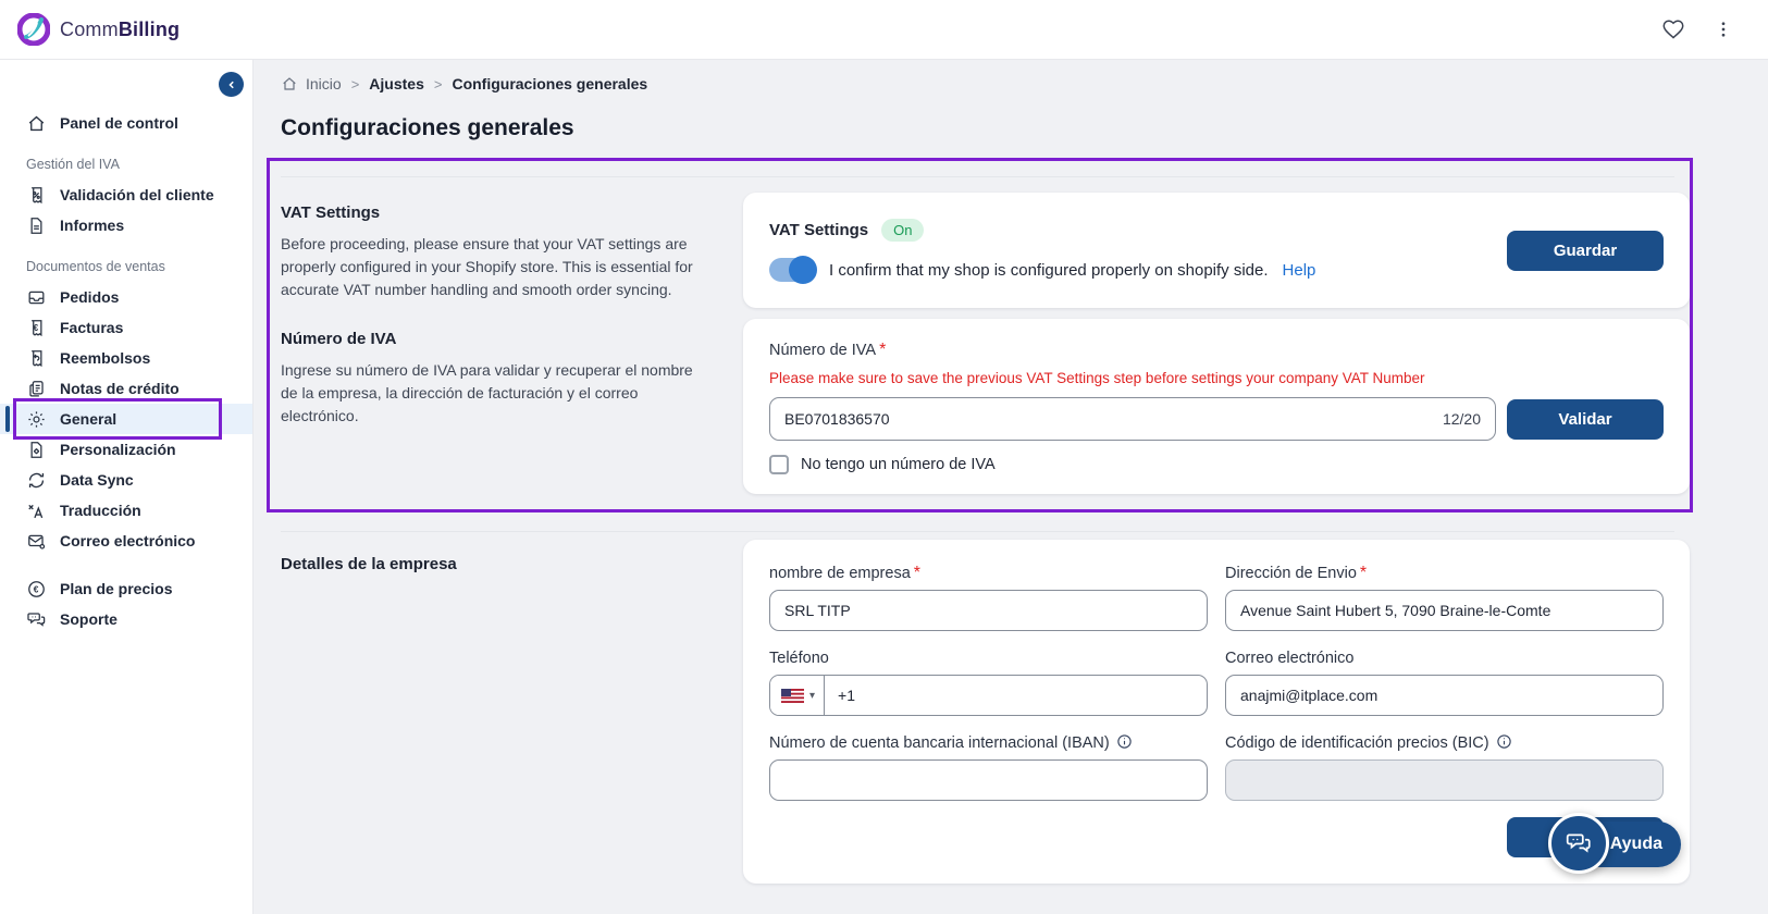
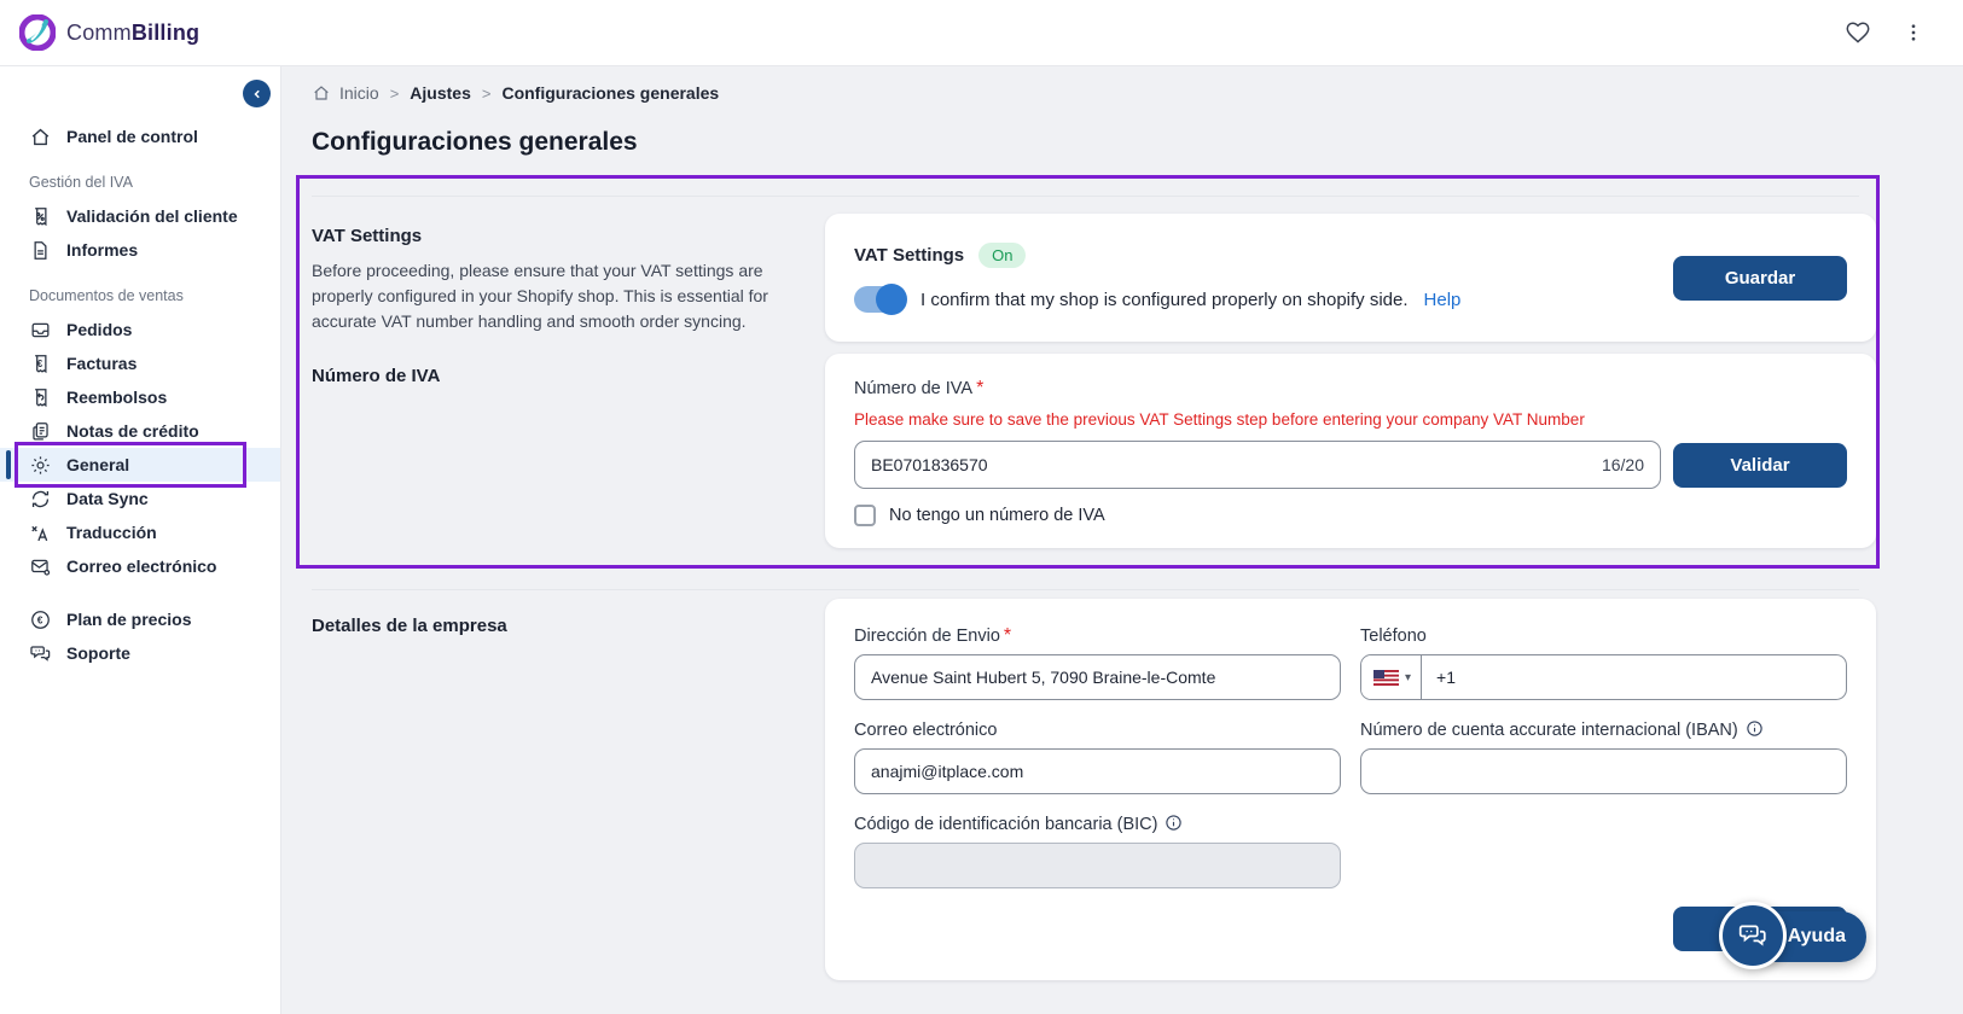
  CommBilling
  Panel de control
  Gestión del IVA
  Validación del cliente
  Informes
  Documentos de ventas
  Pedidos
  €
  Facturas
  Reembolsos
  Notas de crédito
  General
- Personalización
  Data Sync
  Traducción
  Correo electrónico
  €
  Plan de precios
  Soporte
  Inicio
  >
  Ajustes
  >
  Configuraciones generales
  Configuraciones generales
  VAT Settings
- Before proceeding, please ensure that your VAT settings are properly configured in your Shopify store. This is essential for accurate VAT number handling and smooth order syncing.
+ Before proceeding, please ensure that your VAT settings are properly configured in your Shopify shop. This is essential for accurate VAT number handling and smooth order syncing.
  VAT Settings
  On
  I confirm that my shop is configured properly on shopify side.
  Help
  Guardar
  Número de IVA
- Ingrese su número de IVA para validar y recuperar el nombre de la empresa, la dirección de facturación y el correo electrónico.
  Número de IVA *
- Please make sure to save the previous VAT Settings step before settings your company VAT Number
+ Please make sure to save the previous VAT Settings step before entering your company VAT Number
  BE0701836570
- 12/20
+ 16/20
  Validar
  No tengo un número de IVA
  Detalles de la empresa
- nombre de empresa * SRL TITP
  Dirección de Envio * Avenue Saint Hubert 5, 7090 Braine-le-Comte
  Teléfono
  ▾
  +1
  Correo electrónico anajmi@itplace.com
- Número de cuenta bancaria internacional (IBAN)
+ Número de cuenta accurate internacional (IBAN)
- Código de identificación precios (BIC)
+ Código de identificación bancaria (BIC)
  Ayuda
